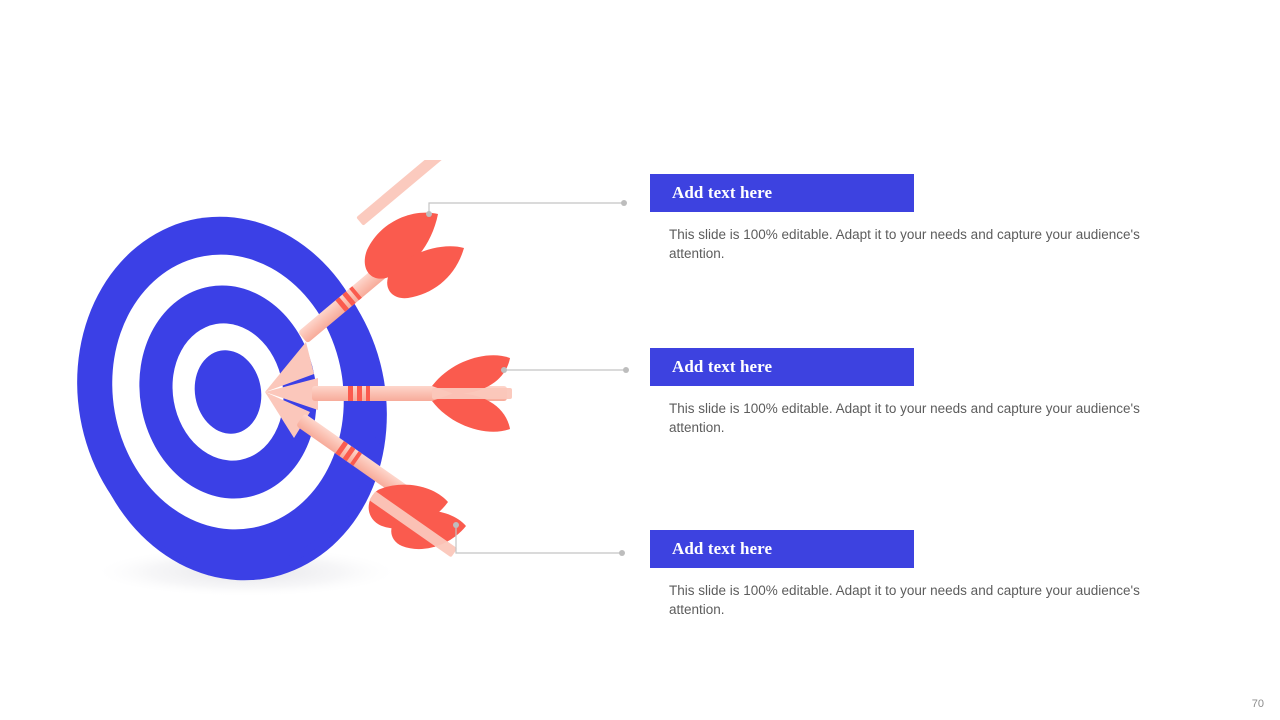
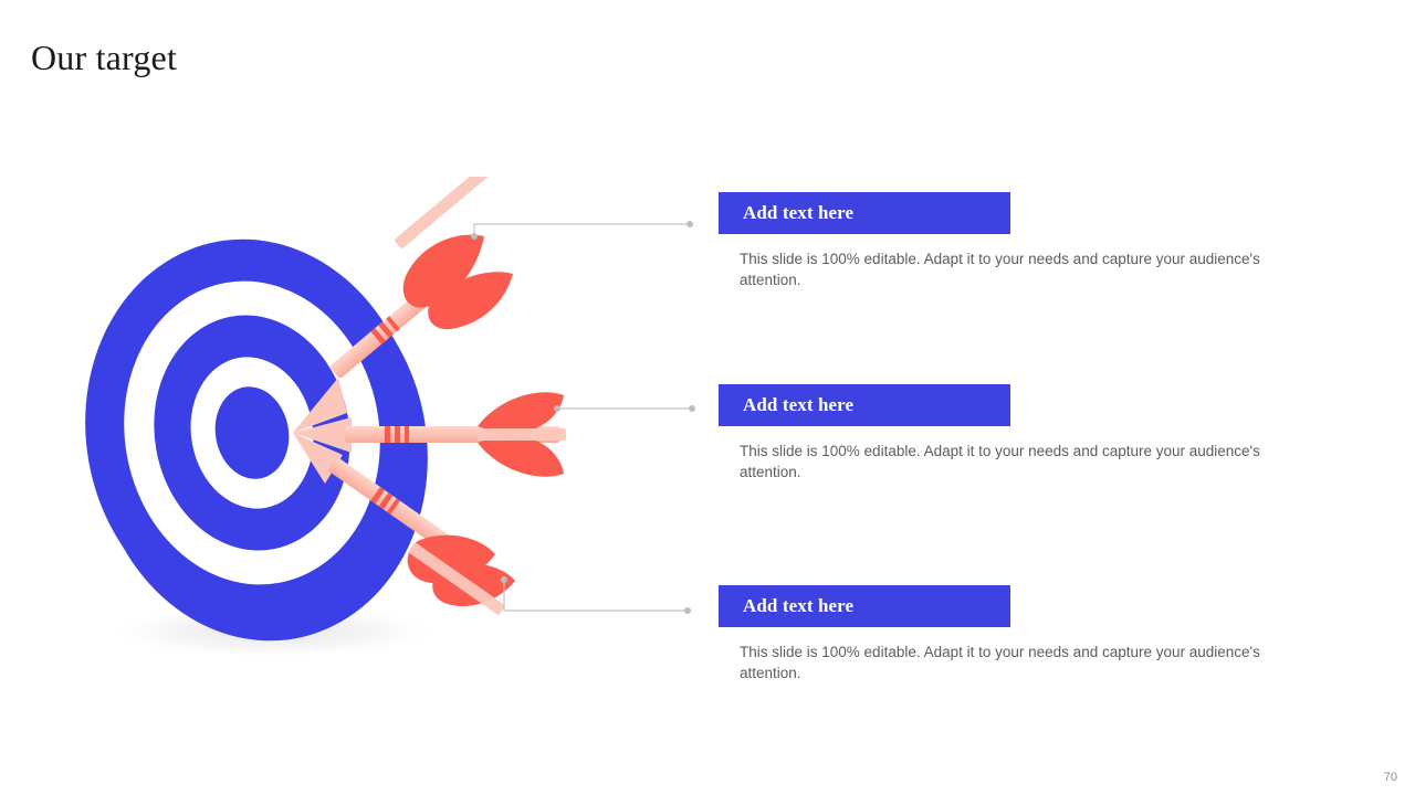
+ Our target
  Add text here
  This slide is 100% editable. Adapt it to your needs and capture your audience's attention.
  Add text here
  This slide is 100% editable. Adapt it to your needs and capture your audience's attention.
  Add text here
  This slide is 100% editable. Adapt it to your needs and capture your audience's attention.
  70
